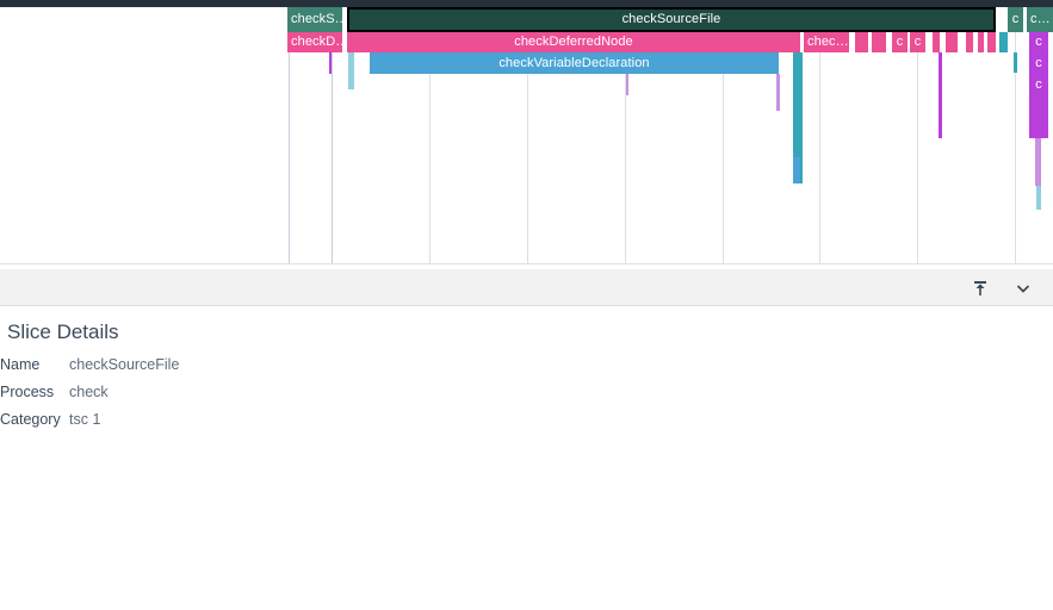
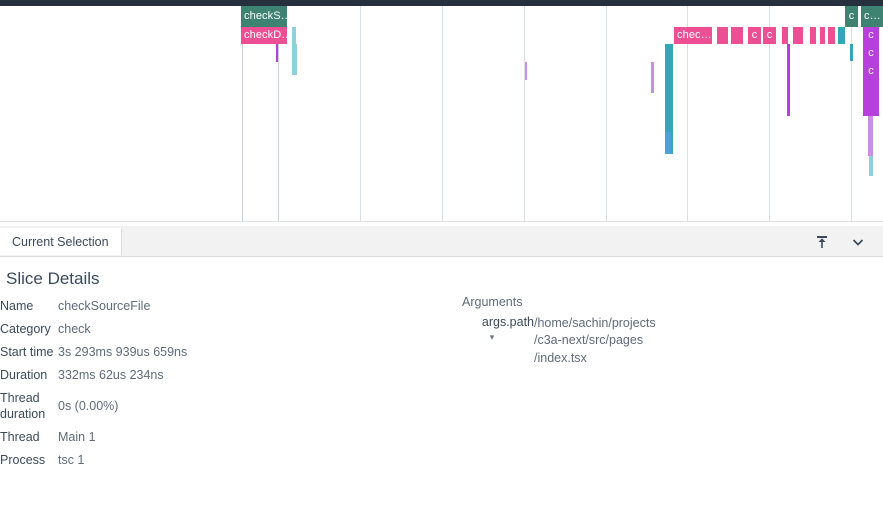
  checkS…
- checkSourceFile
  c
  c…
  checkD…
- checkDeferredNode
  chec…
  c
  c
  c
- checkVariableDeclaration
  c
  c
+ Current Selection
  Slice Details
  Name	checkSourceFile
- Process	check
+ Category	check
+ Start time	3s 293ms 939us 659ns
+ Duration	332ms 62us 234ns
+ Thread duration	0s (0.00%)
+ Thread	Main 1
- Category	tsc 1
+ Process	tsc 1
+ Arguments
+ args.path▾	/home/sachin/projects /c3a-next/src/pages /index.tsx
